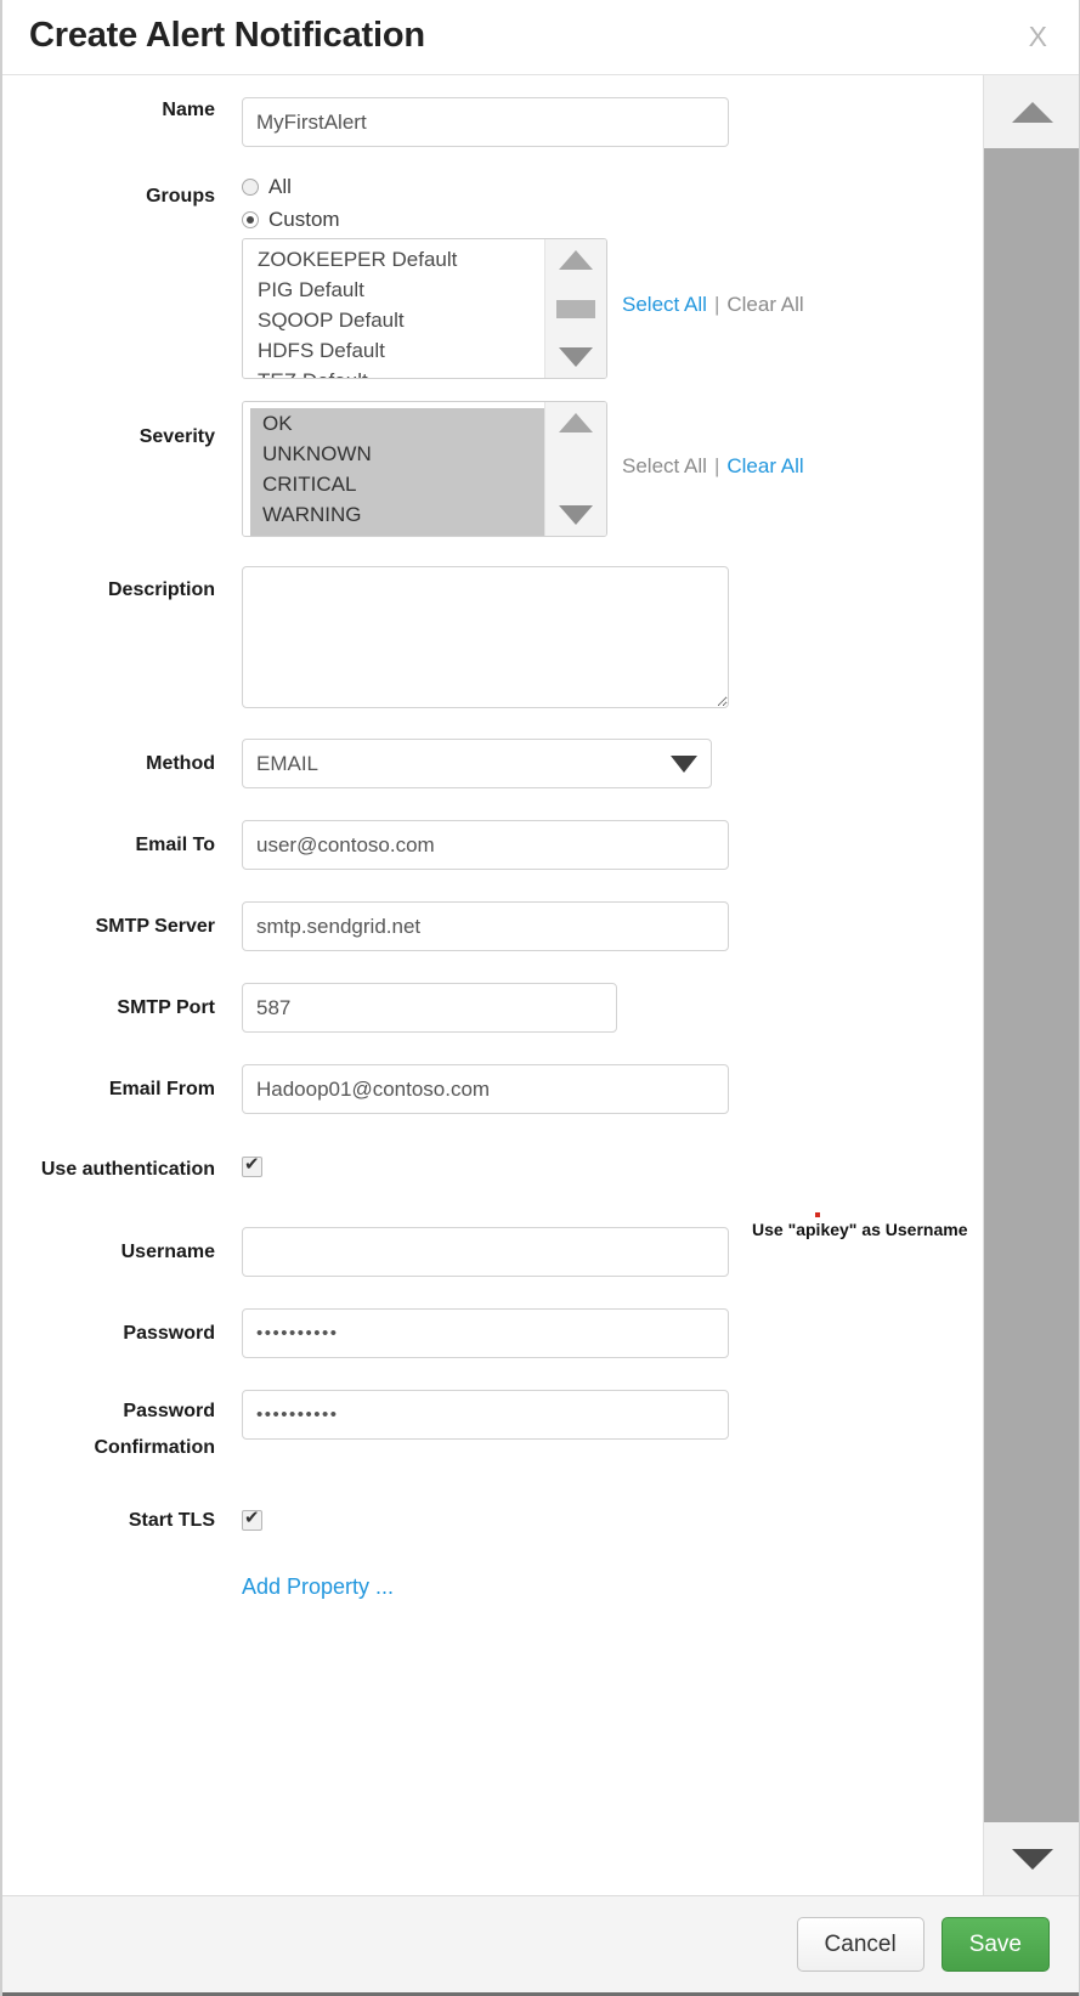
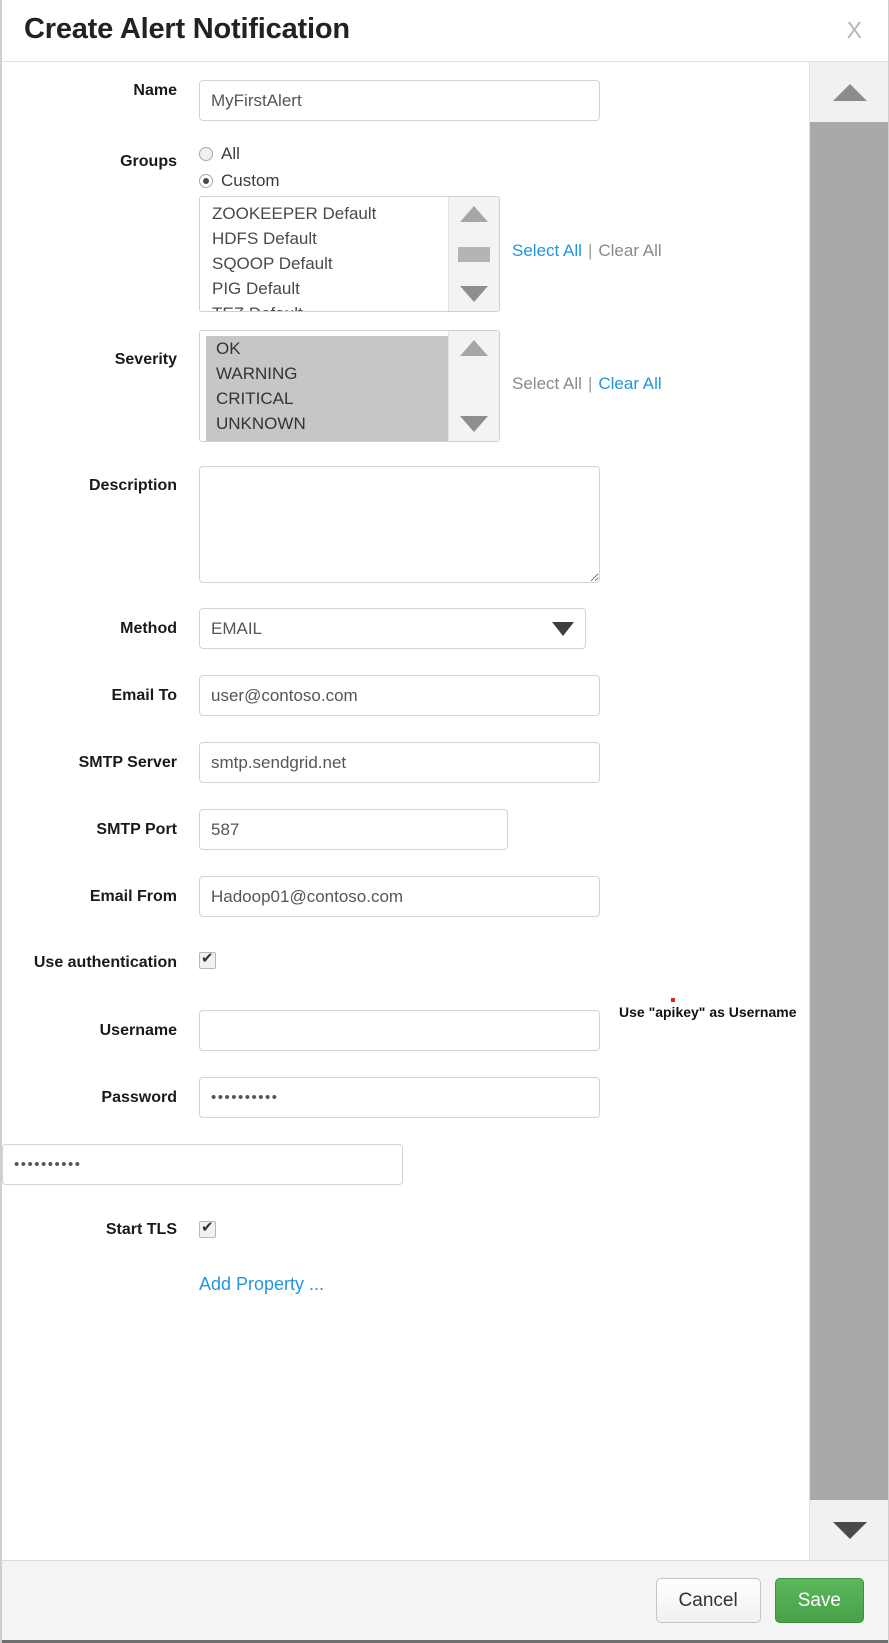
  Create Alert Notification
  X
  Name
  MyFirstAlert
  Groups
  All
  Custom
  ZOOKEEPER Default
- PIG Default
+ HDFS Default
  SQOOP Default
- HDFS Default
+ PIG Default
  Select All
  |
  Clear All
  Severity
  OK
- UNKNOWN
+ WARNING
  CRITICAL
- WARNING
+ UNKNOWN
  Select All
  |
  Clear All
  Description
  Method
  EMAIL
  Email To
  user@contoso.com
  SMTP Server
  smtp.sendgrid.net
  SMTP Port
  587
  Email From
  Hadoop01@contoso.com
  Use authentication
  Username
  Use "apikey" as Username
  Password
  ••••••••••
- Password Confirmation
  ••••••••••
  Start TLS
  Add Property ...
  Cancel
  Save
